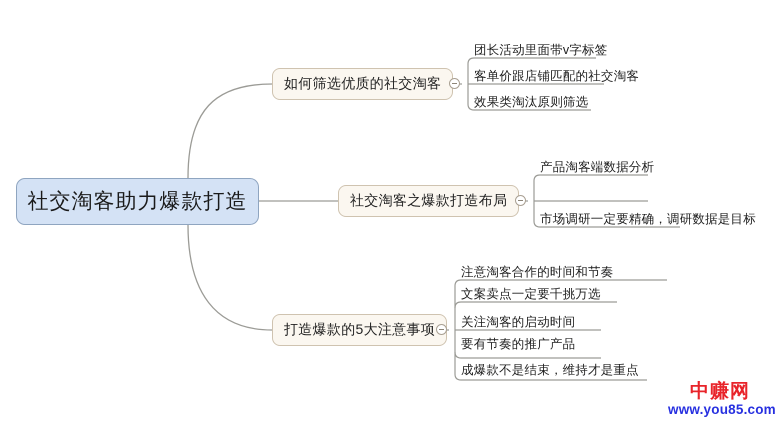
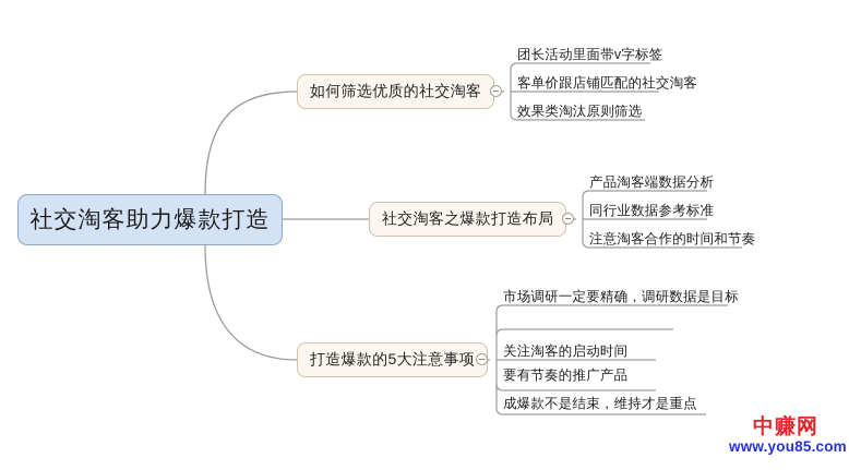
  社交淘客助力爆款打造
  如何筛选优质的社交淘客
  团长活动里面带v字标签
  客单价跟店铺匹配的社交淘客
  效果类淘汰原则筛选
  社交淘客之爆款打造布局
  产品淘客端数据分析
+ 同行业数据参考标准
- 市场调研一定要精确，调研数据是目标
+ 注意淘客合作的时间和节奏
  打造爆款的5大注意事项
- 注意淘客合作的时间和节奏
+ 市场调研一定要精确，调研数据是目标
- 文案卖点一定要千挑万选
  关注淘客的启动时间
  要有节奏的推广产品
  成爆款不是结束，维持才是重点
  中赚网
  www.you85.com
